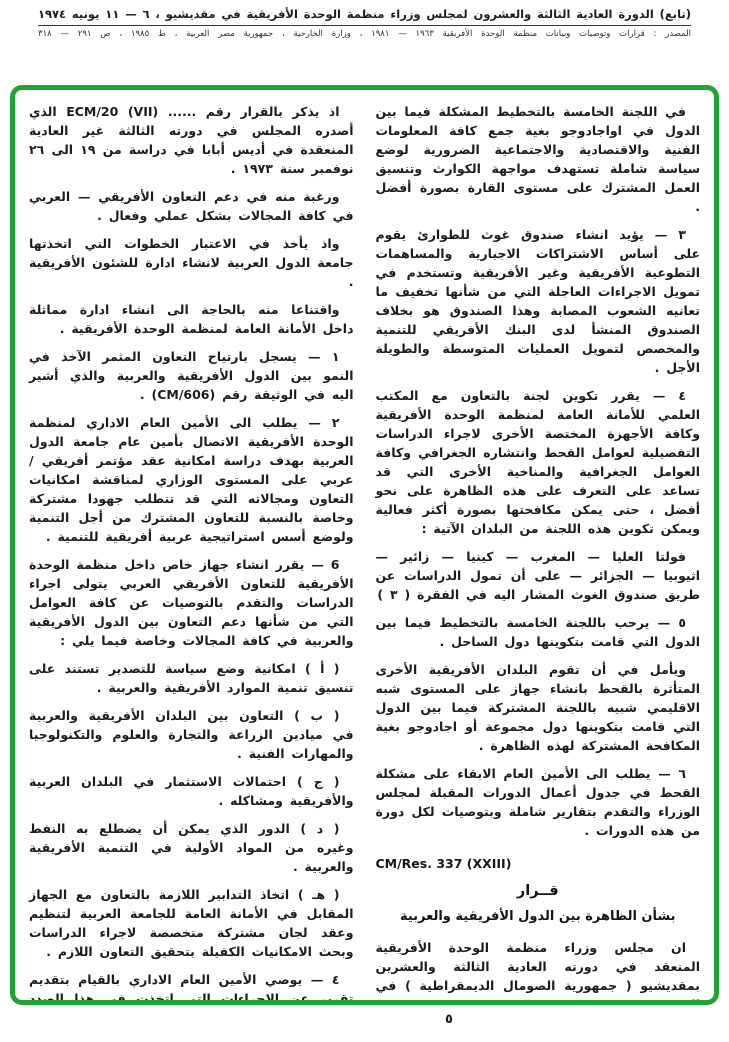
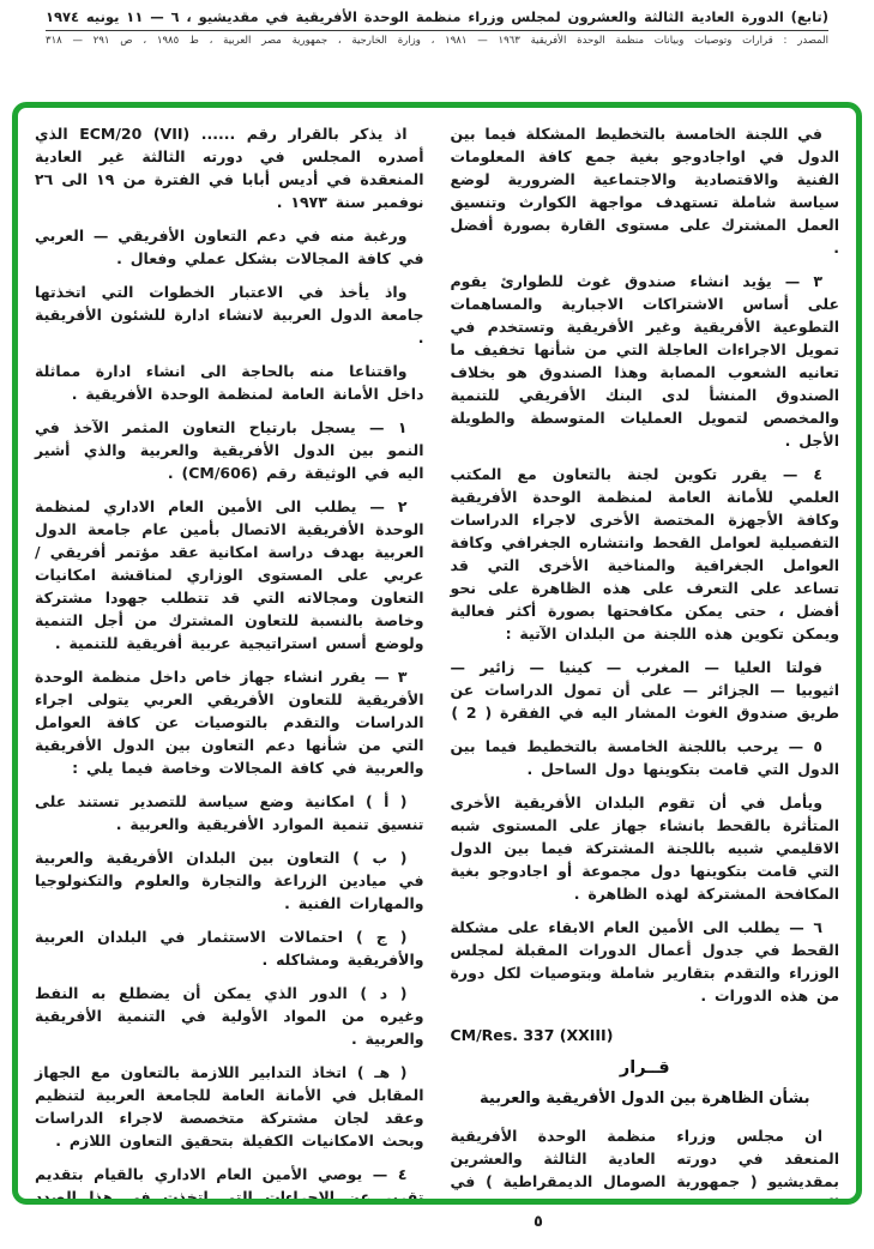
  (تابع) الدورة العادية الثالثة والعشرون لمجلس وزراء منظمة الوحدة الأفريقية في مقديشيو ، ٦ — ١١ يونيه ١٩٧٤
  المصدر : قرارات وتوصيات وبيانات منظمة الوحدة الأفريقية ١٩٦٣ — ١٩٨١ ، وزارة الخارجية ، جمهورية مصر العربية ، ط ١٩٨٥ ، ص ٢٩١ — ٣١٨
  في اللجنة الخامسة بالتخطيط المشكلة فيما بين الدول في اواجادوجو بغية جمع كافة المعلومات الفنية والاقتصادية والاجتماعية الضرورية لوضع سياسة شاملة تستهدف مواجهة الكوارث وتنسيق العمل المشترك على مستوى القارة بصورة أفضل .
  ٣ — يؤيد انشاء صندوق غوث للطوارئ يقوم على أساس الاشتراكات الاجبارية والمساهمات التطوعية الأفريقية وغير الأفريقية وتستخدم في تمويل الاجراءات العاجلة التي من شأنها تخفيف ما تعانيه الشعوب المصابة وهذا الصندوق هو بخلاف الصندوق المنشأ لدى البنك الأفريقي للتنمية والمخصص لتمويل العمليات المتوسطة والطويلة الأجل .
  ٤ — يقرر تكوين لجنة بالتعاون مع المكتب العلمي للأمانة العامة لمنظمة الوحدة الأفريقية وكافة الأجهزة المختصة الأخرى لاجراء الدراسات التفصيلية لعوامل القحط وانتشاره الجغرافي وكافة العوامل الجغرافية والمناخية الأخرى التي قد تساعد على التعرف على هذه الظاهرة على نحو أفضل ، حتى يمكن مكافحتها بصورة أكثر فعالية ويمكن تكوين هذه اللجنة من البلدان الآتية :
- فولتا العليا — المغرب — كينيا — زائير — اثيوبيا — الجزائر — على أن تمول الدراسات عن طريق صندوق الغوث المشار اليه في الفقرة ( ٣ )
+ فولتا العليا — المغرب — كينيا — زائير — اثيوبيا — الجزائر — على أن تمول الدراسات عن طريق صندوق الغوث المشار اليه في الفقرة ( 2 )
  ٥ — يرحب باللجنة الخامسة بالتخطيط فيما بين الدول التي قامت بتكوينها دول الساحل .
  ويأمل في أن تقوم البلدان الأفريقية الأخرى المتأثرة بالقحط بانشاء جهاز على المستوى شبه الاقليمي شبيه باللجنة المشتركة فيما بين الدول التي قامت بتكوينها دول مجموعة أو اجادوجو بغية المكافحة المشتركة لهذه الظاهرة .
  ٦ — يطلب الى الأمين العام الابقاء على مشكلة القحط في جدول أعمال الدورات المقبلة لمجلس الوزراء والتقدم بتقارير شاملة وبتوصيات لكل دورة من هذه الدورات .
  CM/Res. 337 (XXIII)
  قــرار
  بشأن الظاهرة بين الدول الأفريقية والعربية
  ان مجلس وزراء منظمة الوحدة الأفريقية المنعقد في دورته العادية الثالثة والعشرين بمقديشيو ( جمهورية الصومال الديمقراطية ) في
- اذ يذكر بالقرار رقم ...... ECM/20 (VII) الذي أصدره المجلس في دورته الثالثة غير العادية المنعقدة في أديس أبابا في دراسة من ١٩ الى ٢٦ نوفمبر سنة ١٩٧٣ .
+ اذ يذكر بالقرار رقم ...... ECM/20 (VII) الذي أصدره المجلس في دورته الثالثة غير العادية المنعقدة في أديس أبابا في الفترة من ١٩ الى ٢٦ نوفمبر سنة ١٩٧٣ .
  ورغبة منه في دعم التعاون الأفريقي — العربي في كافة المجالات بشكل عملي وفعال .
  واذ يأخذ في الاعتبار الخطوات التي اتخذتها جامعة الدول العربية لانشاء ادارة للشئون الأفريقية .
  واقتناعا منه بالحاجة الى انشاء ادارة مماثلة داخل الأمانة العامة لمنظمة الوحدة الأفريقية .
  ١ — يسجل بارتياح التعاون المثمر الآخذ في النمو بين الدول الأفريقية والعربية والذي أشير اليه في الوثيقة رقم (CM/606) .
  ٢ — يطلب الى الأمين العام الاداري لمنظمة الوحدة الأفريقية الاتصال بأمين عام جامعة الدول العربية بهدف دراسة امكانية عقد مؤتمر أفريقي / عربي على المستوى الوزاري لمناقشة امكانيات التعاون ومجالاته التي قد تتطلب جهودا مشتركة وخاصة بالنسبة للتعاون المشترك من أجل التنمية ولوضع أسس استراتيجية عربية أفريقية للتنمية .
- 6 — يقرر انشاء جهاز خاص داخل منظمة الوحدة الأفريقية للتعاون الأفريقي العربي يتولى اجراء الدراسات والتقدم بالتوصيات عن كافة العوامل التي من شأنها دعم التعاون بين الدول الأفريقية والعربية في كافة المجالات وخاصة فيما يلي :
+ ٣ — يقرر انشاء جهاز خاص داخل منظمة الوحدة الأفريقية للتعاون الأفريقي العربي يتولى اجراء الدراسات والتقدم بالتوصيات عن كافة العوامل التي من شأنها دعم التعاون بين الدول الأفريقية والعربية في كافة المجالات وخاصة فيما يلي :
  ( أ ) امكانية وضع سياسة للتصدير تستند على تنسيق تنمية الموارد الأفريقية والعربية .
  ( ب ) التعاون بين البلدان الأفريقية والعربية في ميادين الزراعة والتجارة والعلوم والتكنولوجيا والمهارات الفنية .
  ( ج ) احتمالات الاستثمار في البلدان العربية والأفريقية ومشاكله .
  ( د ) الدور الذي يمكن أن يضطلع به النفط وغيره من المواد الأولية في التنمية الأفريقية والعربية .
  ( هـ ) اتخاذ التدابير اللازمة بالتعاون مع الجهاز المقابل في الأمانة العامة للجامعة العربية لتنظيم وعقد لجان مشتركة متخصصة لاجراء الدراسات وبحث الامكانيات الكفيلة بتحقيق التعاون اللازم .
  ٥
